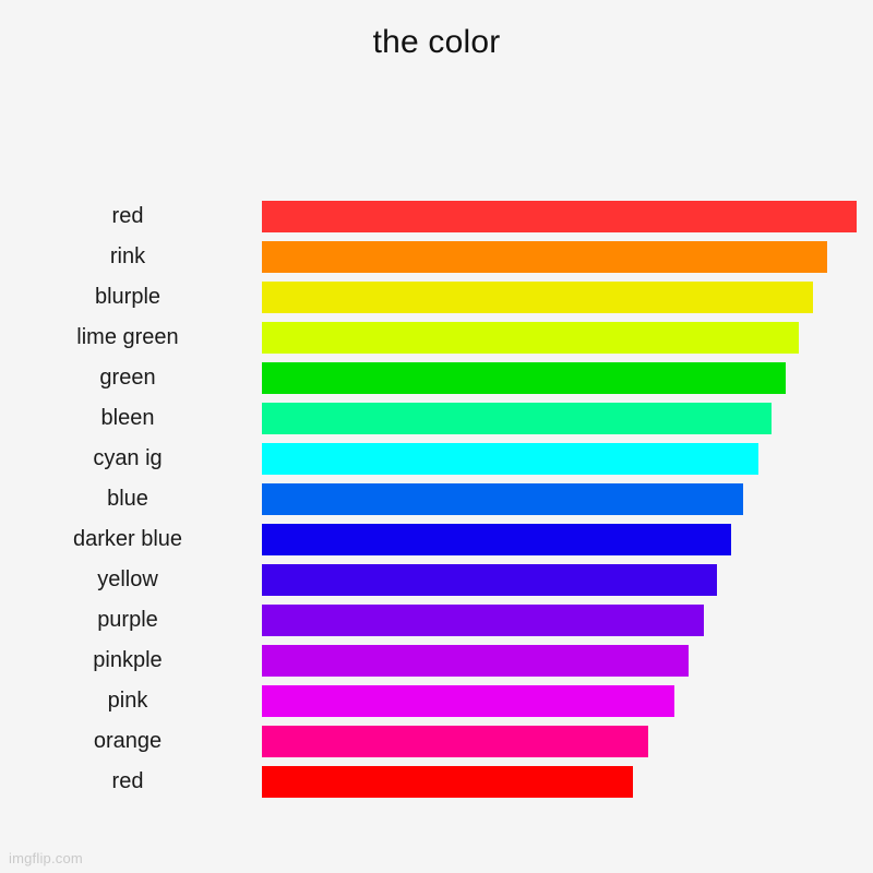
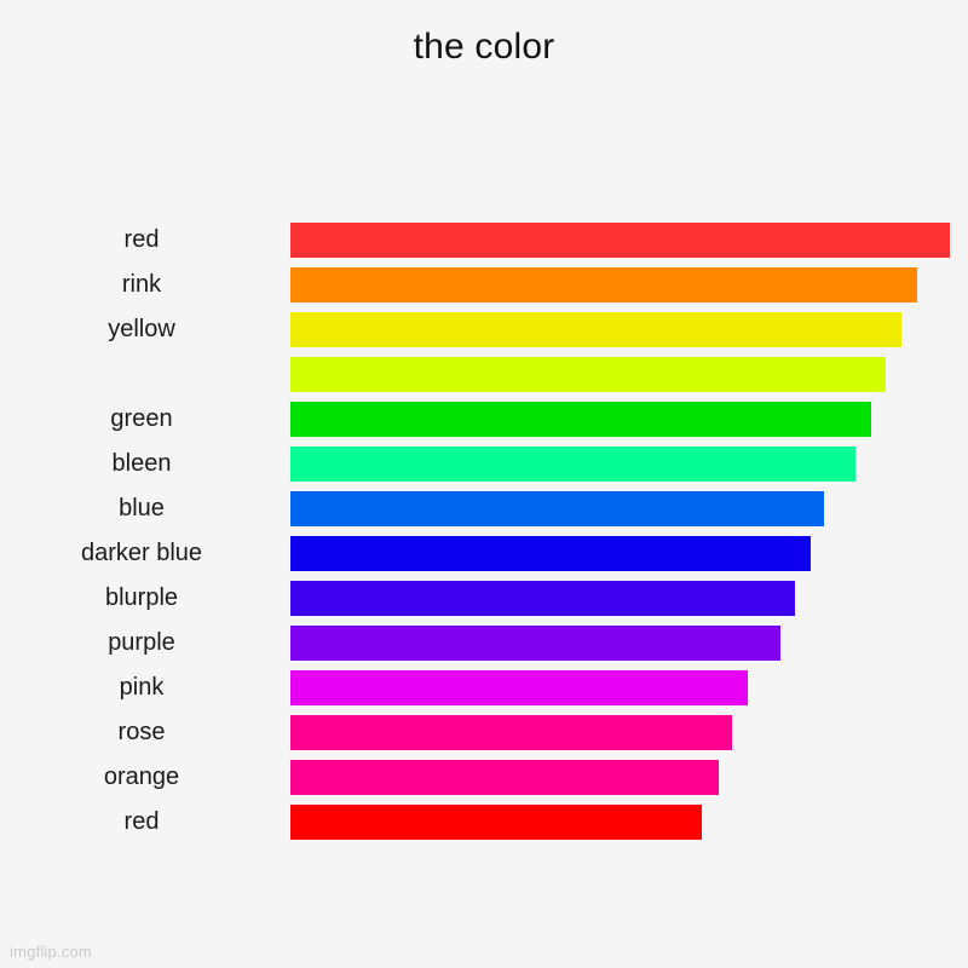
  the color
  red
  rink
- blurple
+ yellow
- lime green
  green
  bleen
- cyan ig
  blue
  darker blue
- yellow
+ blurple
  purple
- pinkple
  pink
+ rose
  orange
  red
  imgflip.com
